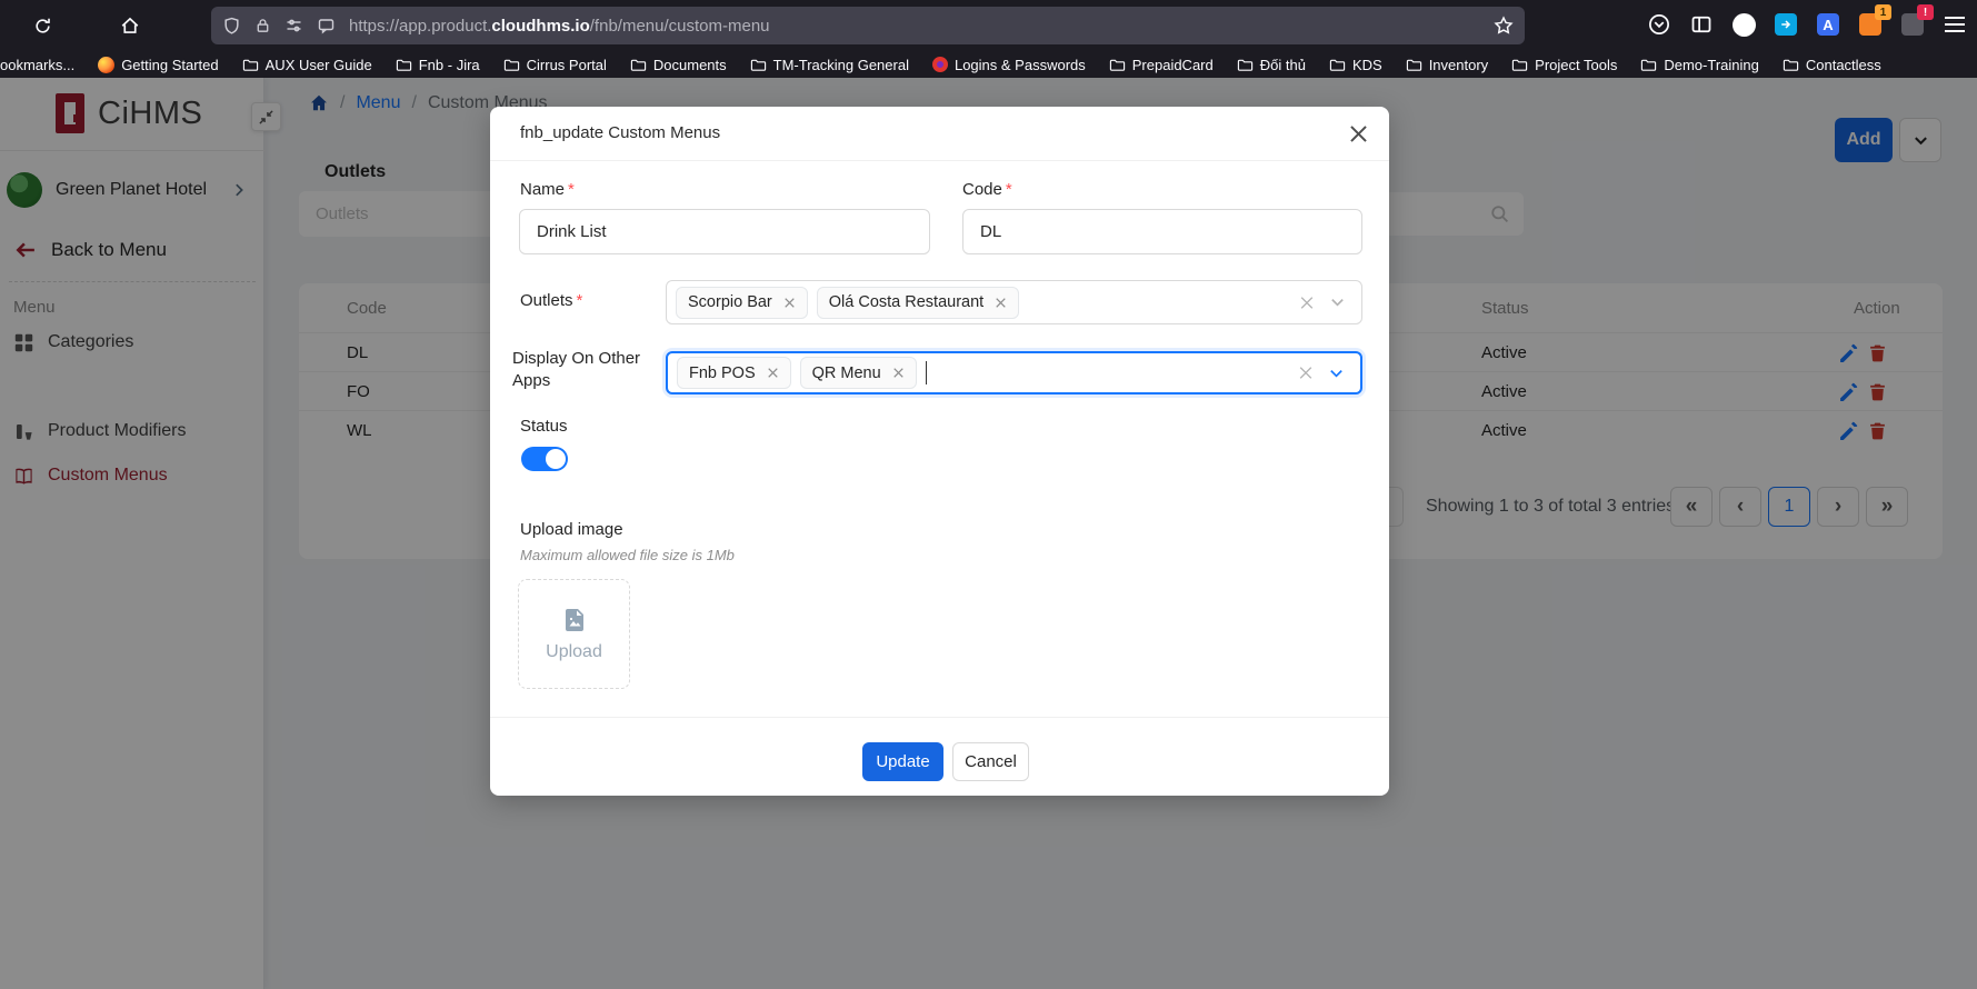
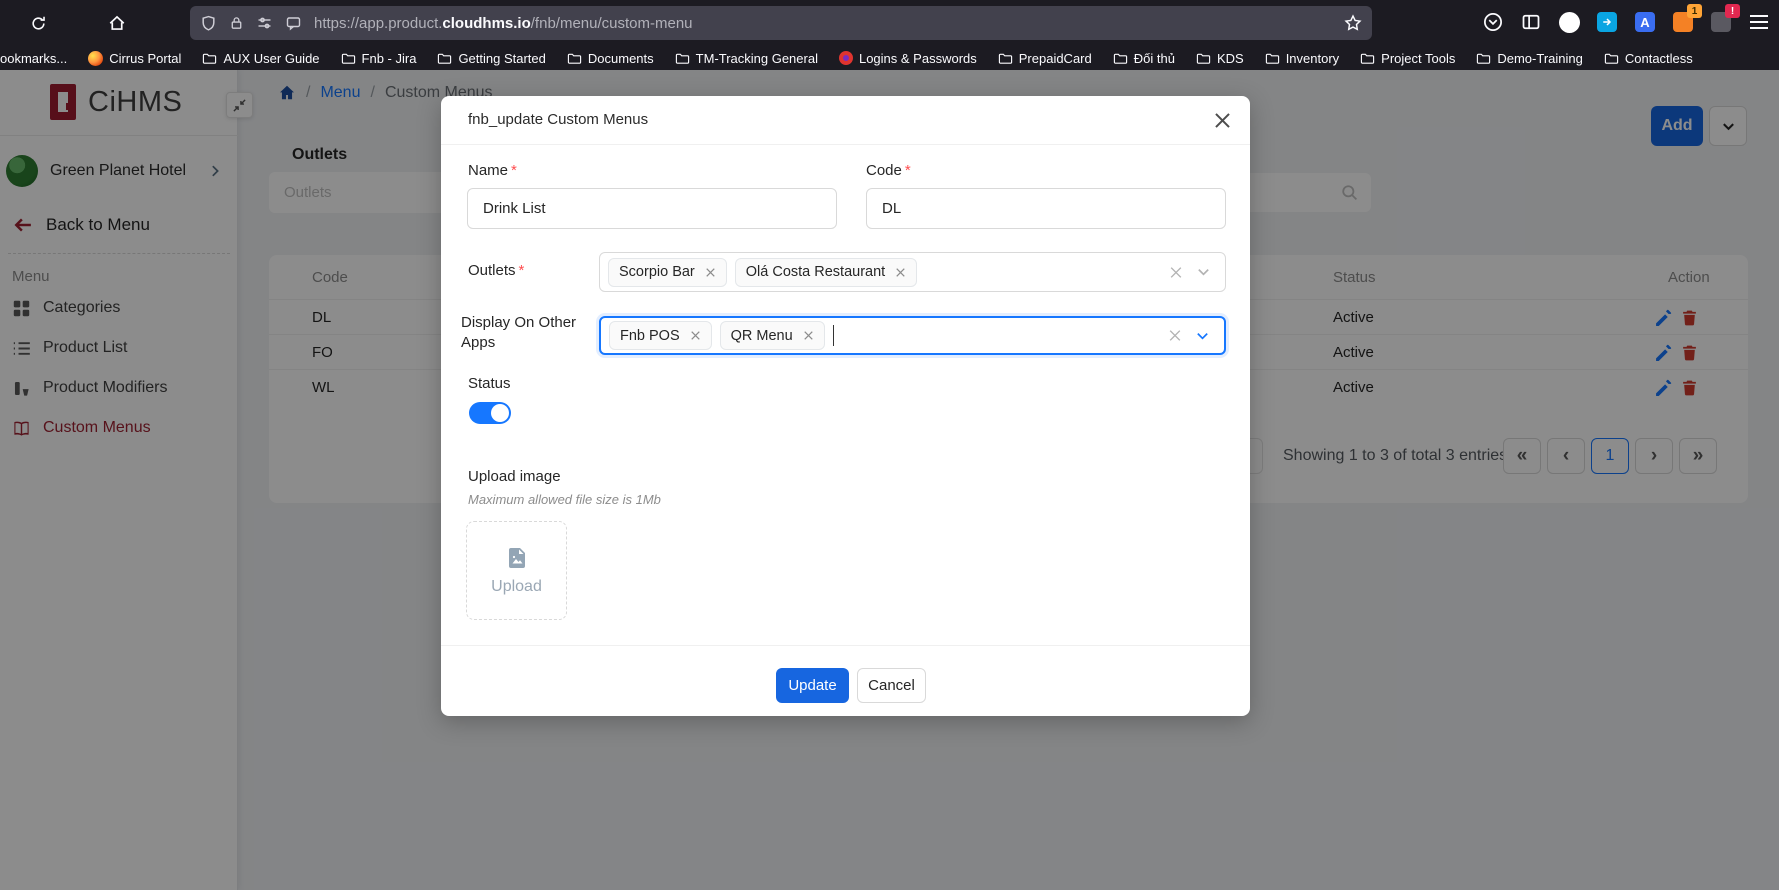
  https://app.product.cloudhms.io/fnb/menu/custom-menu
  1
  !
  ookmarks...
- Getting Started
+ Cirrus Portal
  AUX User Guide
  Fnb - Jira
- Cirrus Portal
+ Getting Started
  Documents
  TM-Tracking General
  Logins & Passwords
  PrepaidCard
  Đối thủ
  KDS
  Inventory
  Project Tools
  Demo-Training
  Contactless
  CiHMS
  Green Planet Hotel
  Back to Menu
  Menu
  Categories
+ Product List
  Product Modifiers
  Custom Menus
  /
  Menu
  /
  Custom Menus
  Add
  Outlets
  Outlets
  Code
  Status
  Action
  DL
  Active
  FO
  Active
  WL
  Active
  Showing 1 to 3 of total 3 entrie
  «
  ‹
  1
  ›
  »
  fnb_update Custom Menus
  Name *
  Drink List
  Code *
  DL
  Outlets *
  Scorpio Bar
  Olá Costa Restaurant
  Display On Other
  Apps
  Fnb POS
  QR Menu
  Status
  Upload image
  Maximum allowed file size is 1Mb
  Upload
  Update
  Cancel
